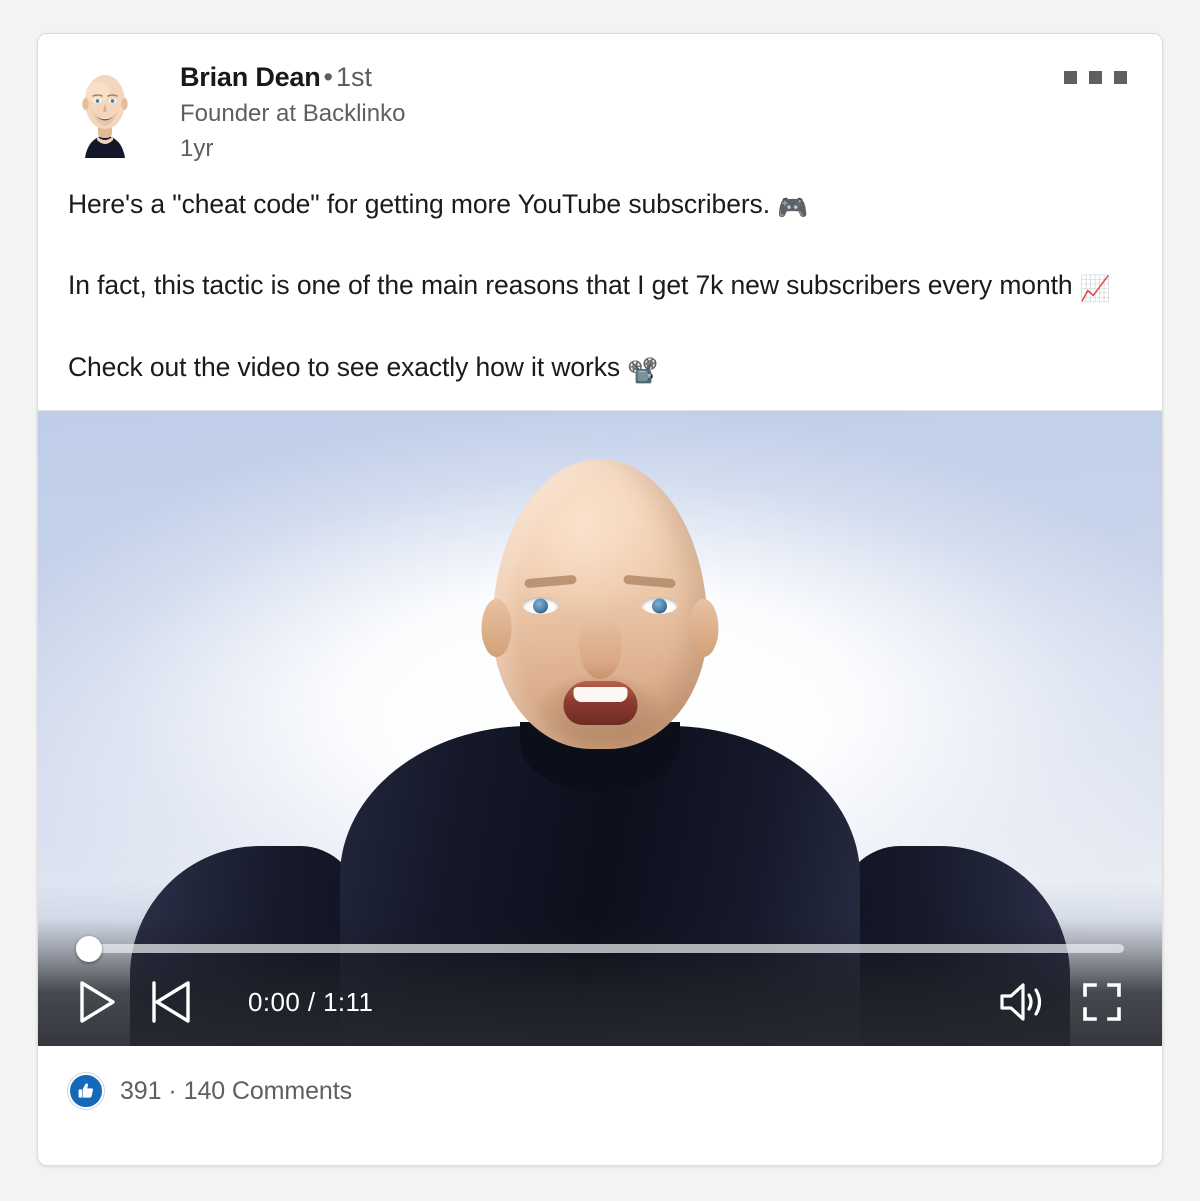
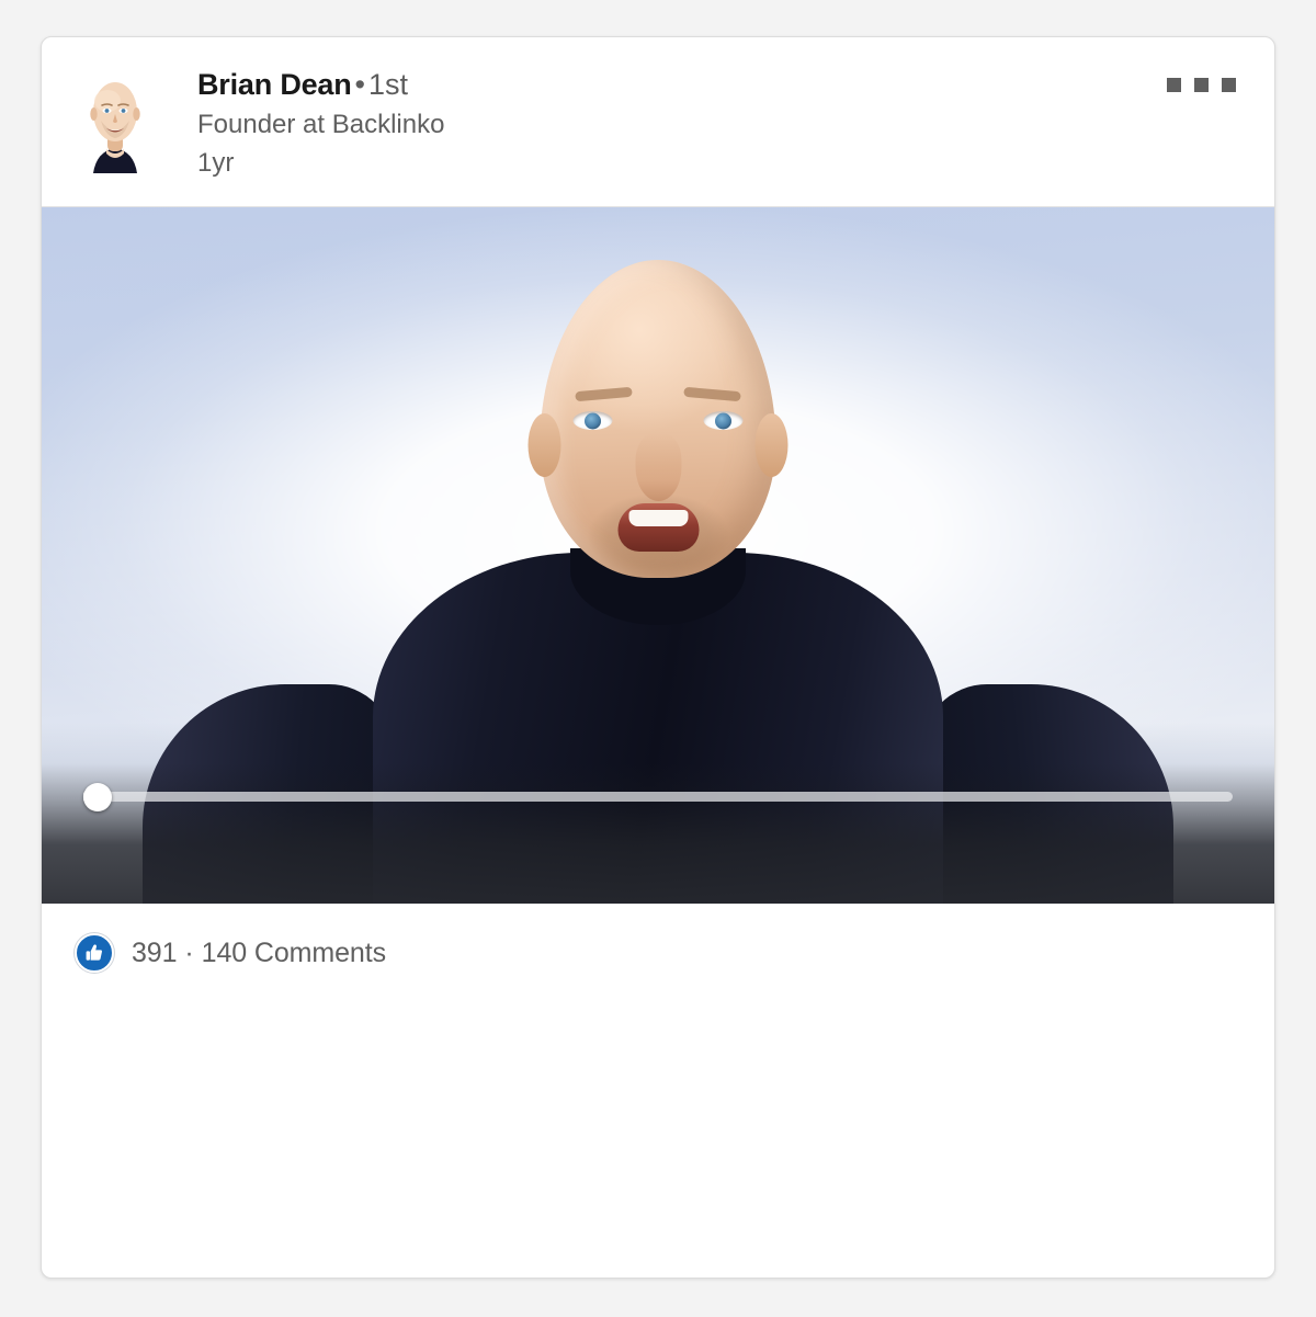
  Brian Dean•1st
  Founder at Backlinko
  1yr
- Here's a "cheat code" for getting more YouTube subscribers. 🎮
- In fact, this tactic is one of the main reasons that I get 7k new subscribers every month 📈
- Check out the video to see exactly how it works 📽️
- 0:00 / 1:11
  391 · 140 Comments
